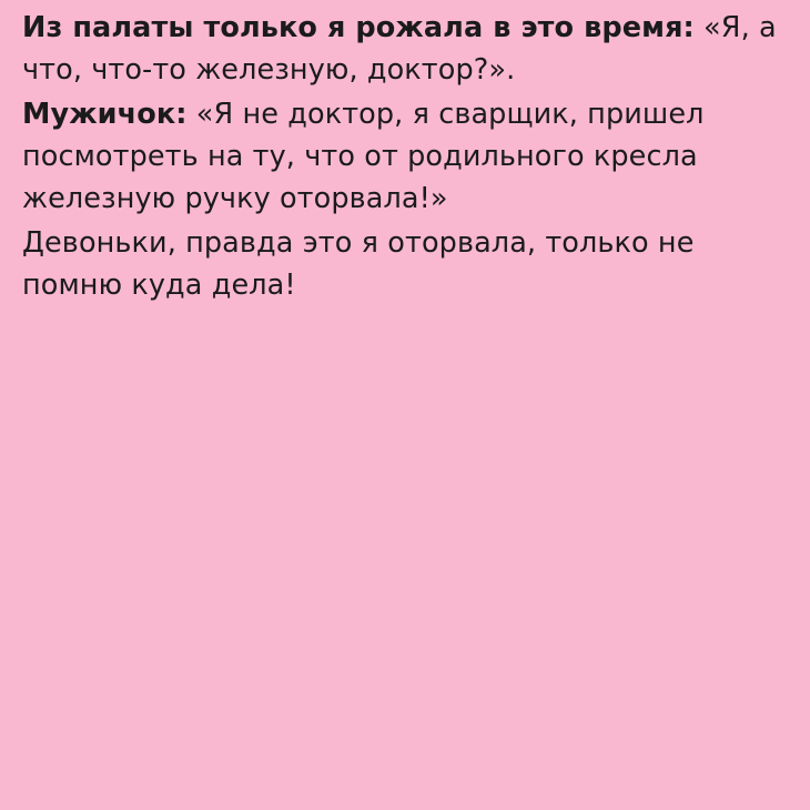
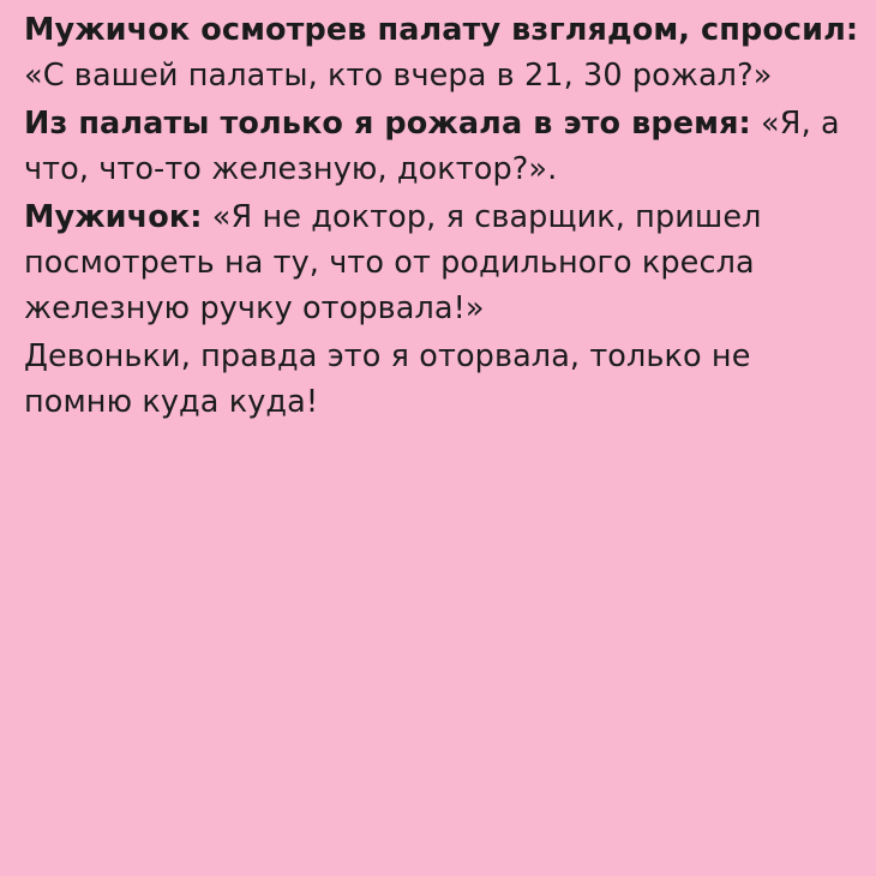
+ Мужичок осмотрев палату взглядом, спросил: «С вашей палаты, кто вчера в 21, 30 рожал?»
  Из палаты только я рожала в это время: «Я, а что, что-то железную, доктор?».
  Мужичок: «Я не доктор, я сварщик, пришел посмотреть на ту, что от родильного кресла железную ручку оторвала!»
- Девоньки, правда это я оторвала, только не помню куда дела!
+ Девоньки, правда это я оторвала, только не помню куда куда!
